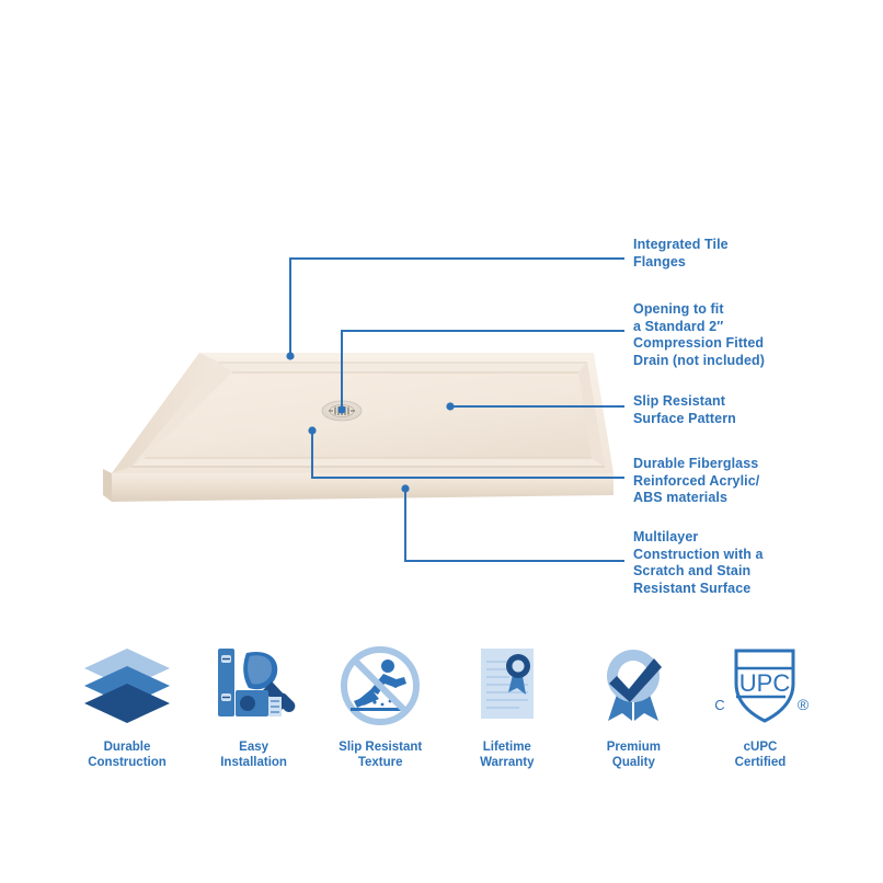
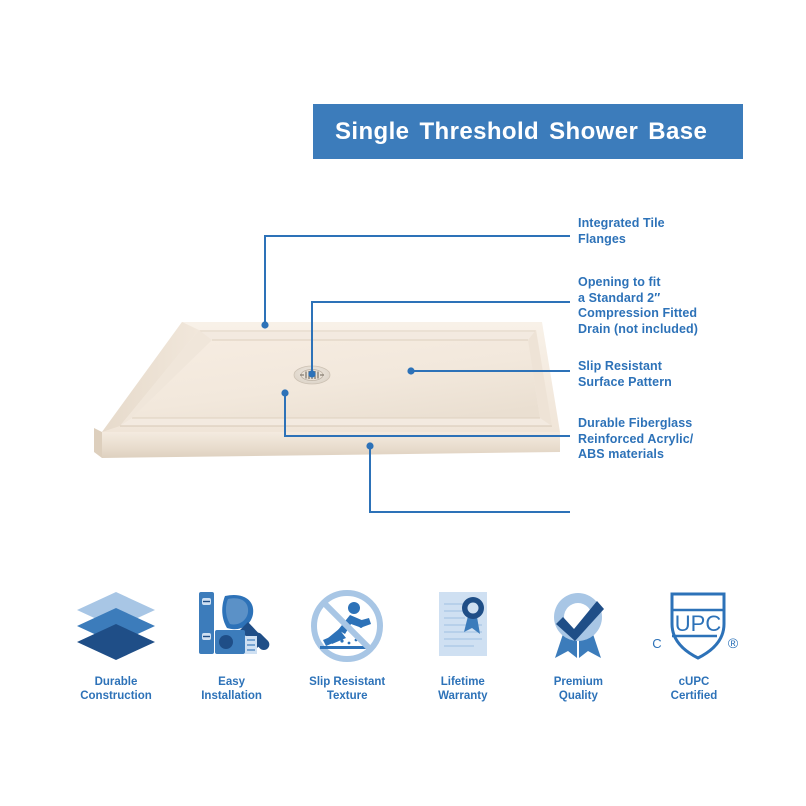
+ Single Threshold Shower Base
  Integrated Tile
  Flanges
  Opening to fit
  a Standard 2″
  Compression Fitted
  Drain (not included)
  Slip Resistant
  Surface Pattern
  Durable Fiberglass
  Reinforced Acrylic/
  ABS materials
- Multilayer
- Construction with a
- Scratch and Stain
- Resistant Surface
  Durable
  Construction
  Easy
  Installation
  Slip Resistant
  Texture
  Lifetime
  Warranty
  Premium
  Quality
  UPC
  C
  ®
  cUPC
  Certified
